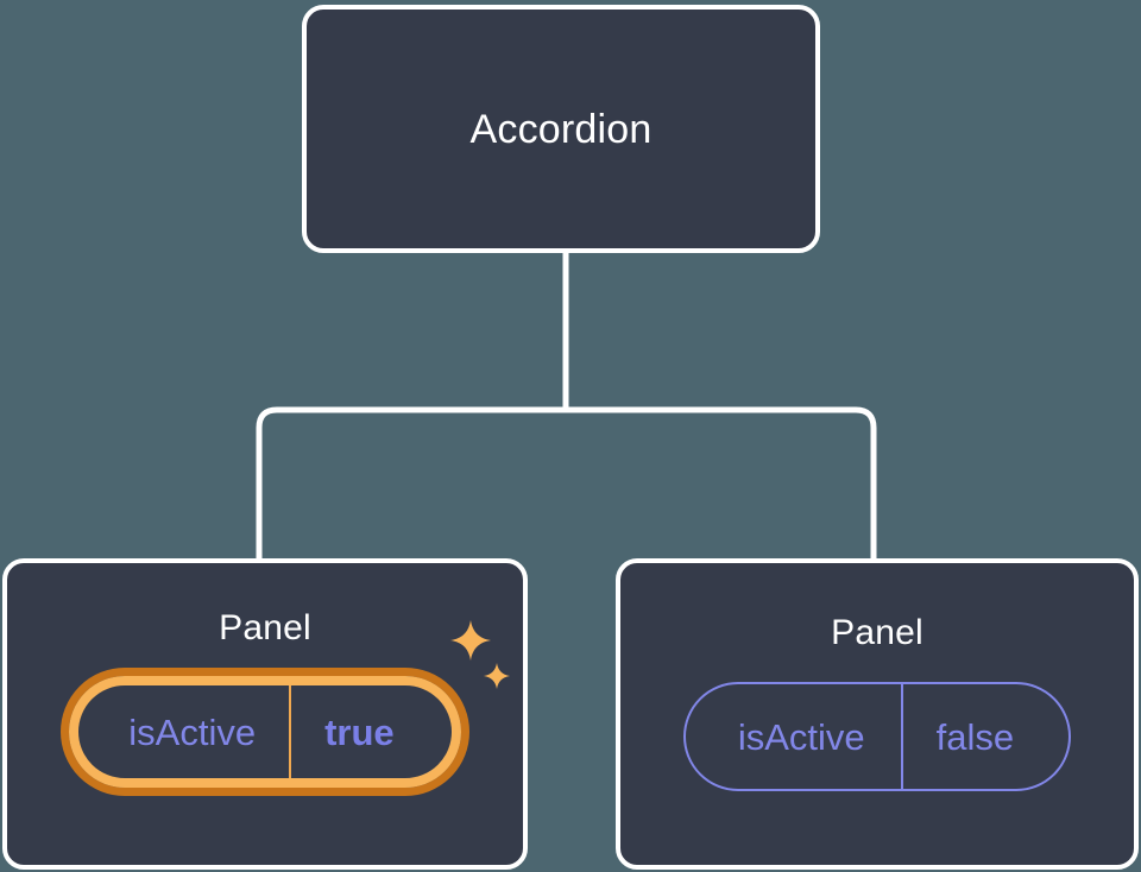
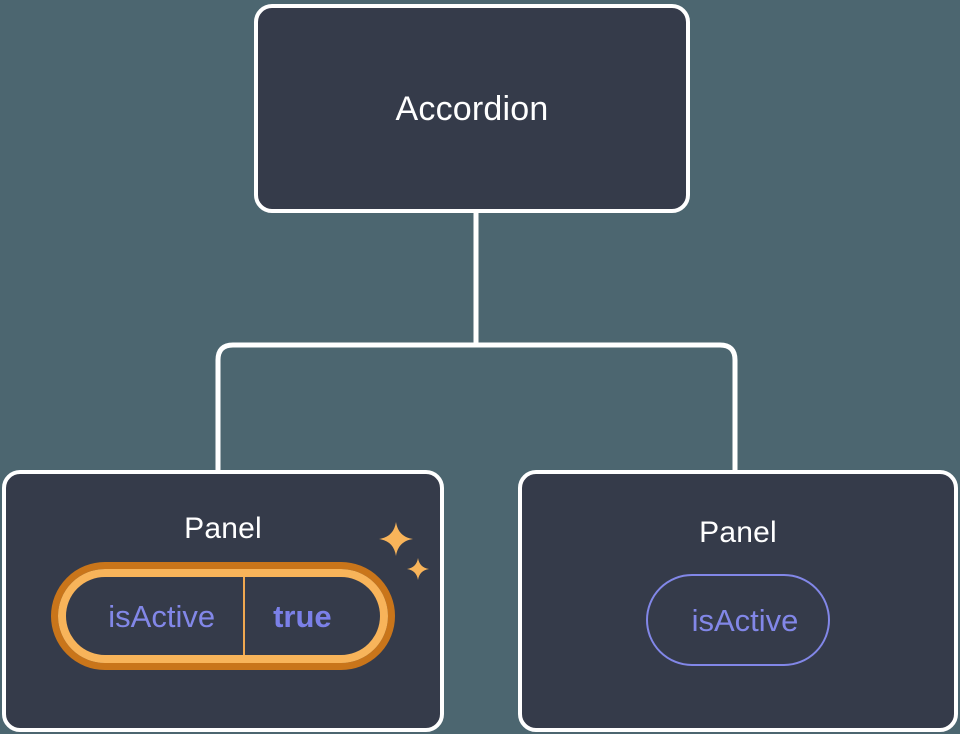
  Accordion
  Panel
  isActive
  true
  Panel
  isActive
- false
